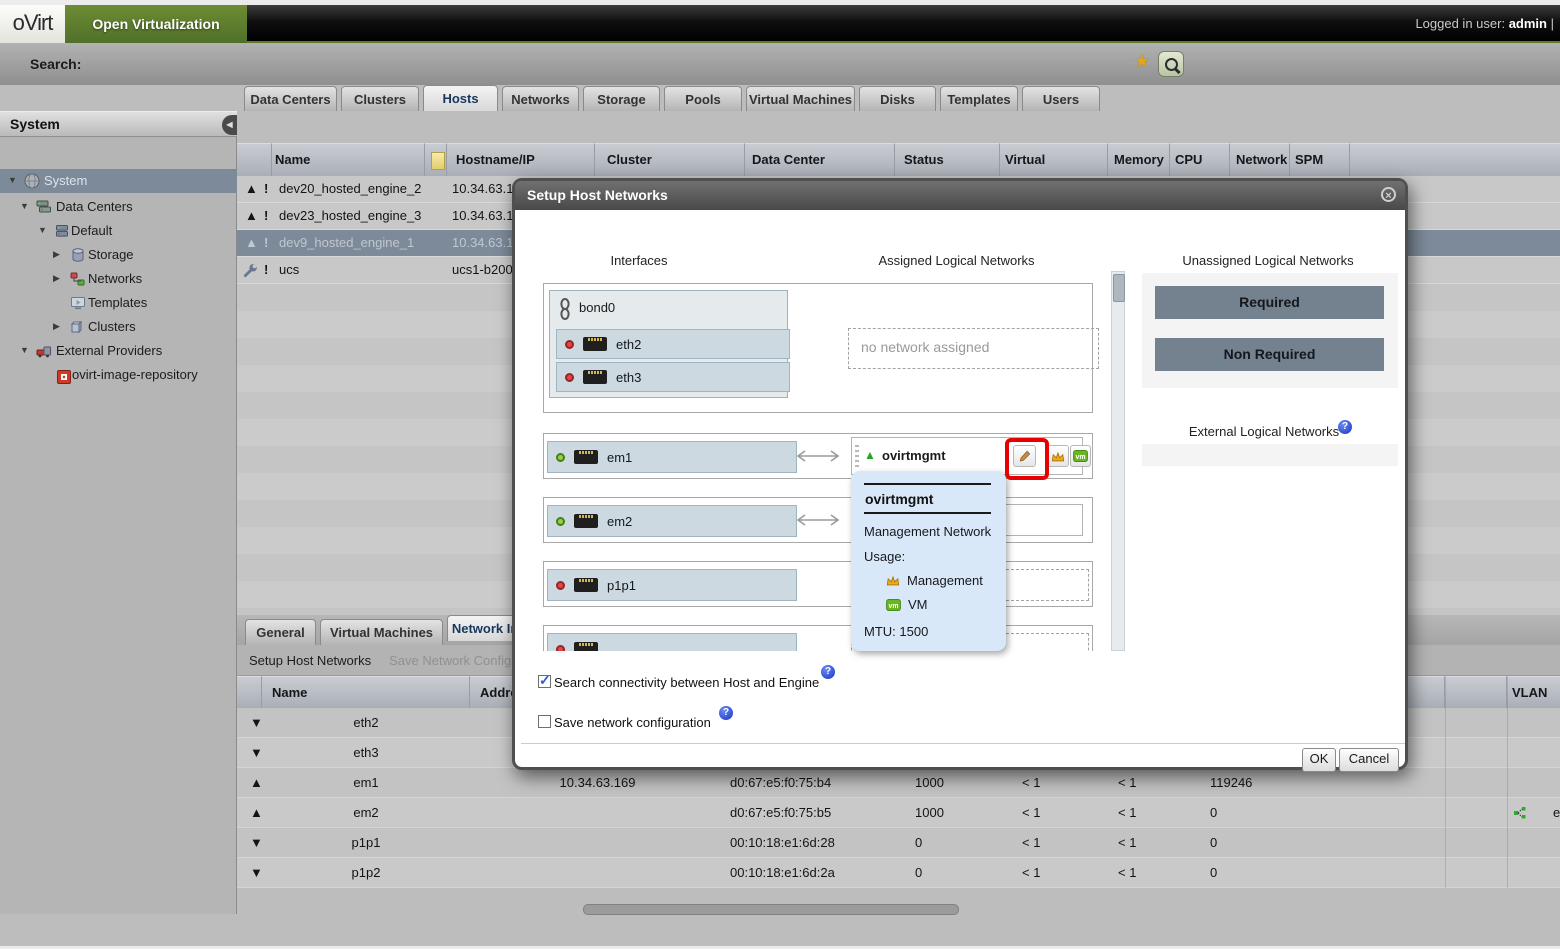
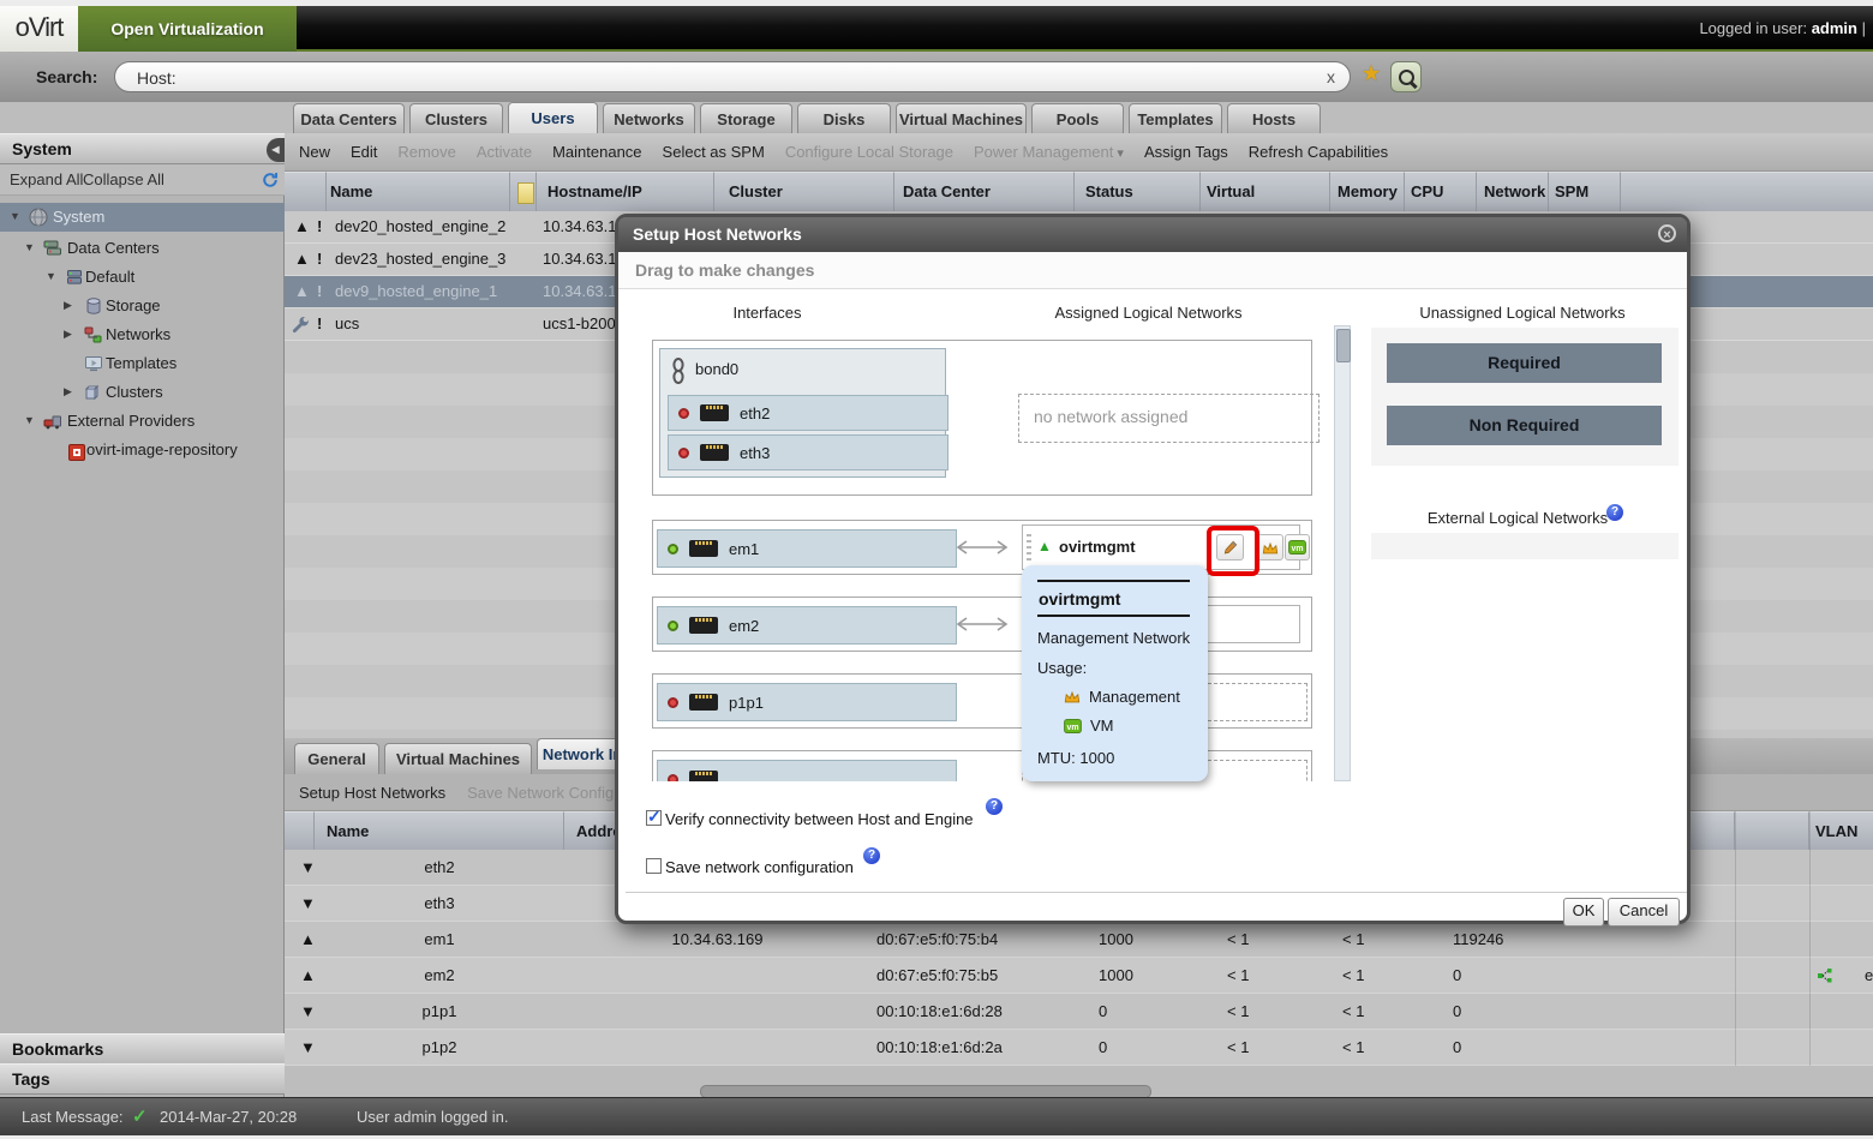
  oVirt
  Open Virtualization
  Logged in user: admin |
  Search:
+ Host:
+ x
  ★
  Data Centers
  Clusters
- Hosts
+ Users
  Networks
  Storage
- Pools
+ Disks
  Virtual Machines
- Disks
+ Pools
  Templates
- Users
+ Hosts
  System
+ Expand All
+ Collapse All
  System
  Data Centers
  Default
  Storage
  Networks
  Templates
  Clusters
  External Providers
  ovirt-image-repository
+ Bookmarks
+ Tags
+ New
+ Edit
+ Remove
+ Activate
+ Maintenance
+ Select as SPM
+ Configure Local Storage
+ Power Management
+ Assign Tags
+ Refresh Capabilities
  Name
  Hostname/IP
  Cluster
  Data Center
  Status
  Memory
  CPU
  Network
  SPM
  dev20_hosted_engine_2
  10.34.63.1
  dev23_hosted_engine_3
  10.34.63.1
  dev9_hosted_engine_1
  10.34.63.1
  ucs
  ucs1-b200
  General
  Virtual Machines
  Setup Host Networks
  Save Network Config
  Name
  VLAN
  eth2
  eth3
  em1
  10.34.63.169
  d0:67:e5:f0:75:b4
  1000
  < 1
  < 1
  119246
  em2
  d0:67:e5:f0:75:b5
  1000
  < 1
  < 1
  0
  e
  p1p1
  00:10:18:e1:6d:28
  0
  < 1
  < 1
  0
  p1p2
  00:10:18:e1:6d:2a
  0
  < 1
  < 1
  0
+ Last Message:
+ 2014-Mar-27, 20:28
+ User admin logged in.
  Setup Host Networks
+ Drag to make changes
  Interfaces
  Assigned Logical Networks
  Unassigned Logical Networks
  bond0
  eth2
  eth3
  no network assigned
  em1
  ovirtmgmt
  em2
  p1p1
  Required
  Non Required
  External Logical Networks
  ovirtmgmt
  Management Network
  Usage:
  Management
  VM
- MTU: 1500
+ MTU: 1000
- Search connectivity between Host and Engine
+ Verify connectivity between Host and Engine
  Save network configuration
  OK
  Cancel
